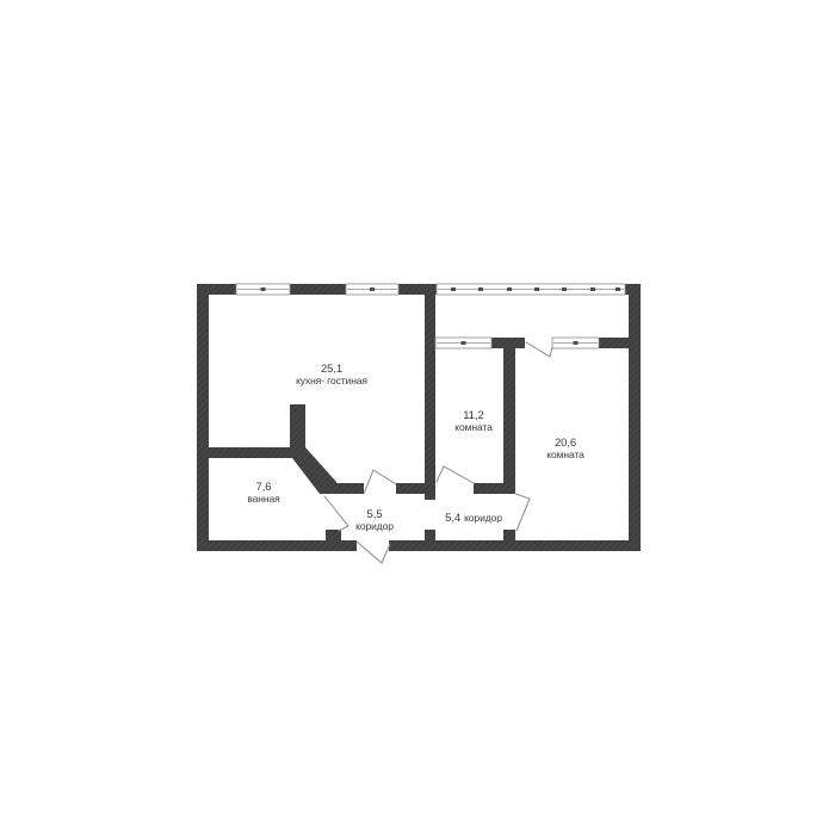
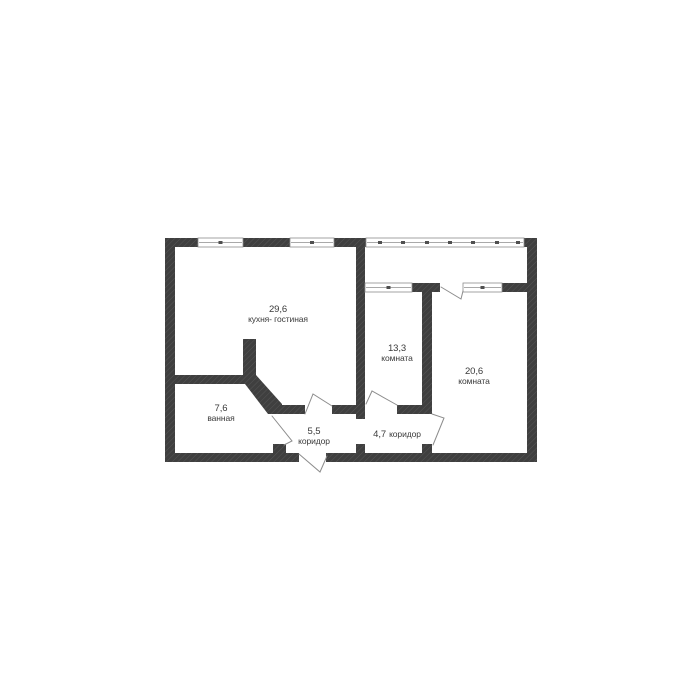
- 25,1
+ 29,6
  кухня- гостиная
- 11,2
+ 13,3
  комната
  20,6
  комната
  7,6
  ванная
  5,5
  коридор
- 5,4 коридор
+ 4,7 коридор
